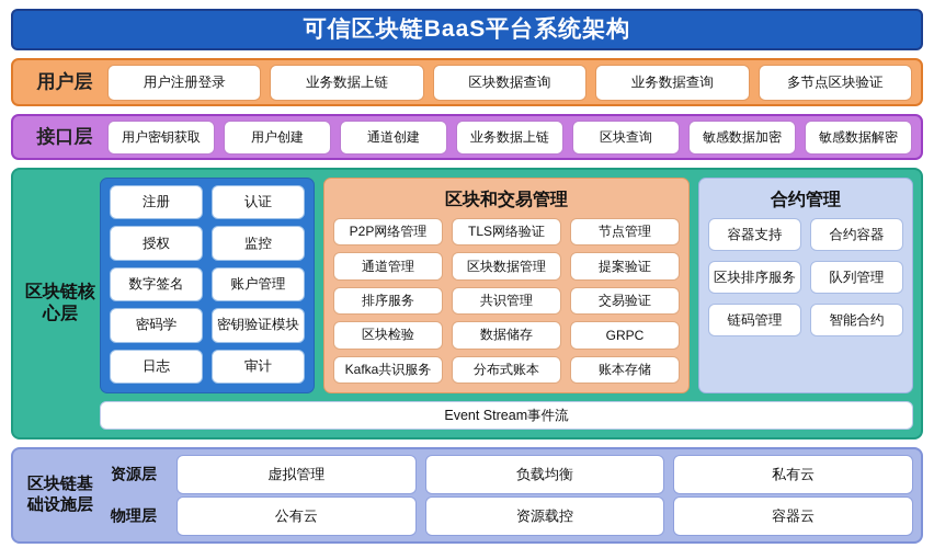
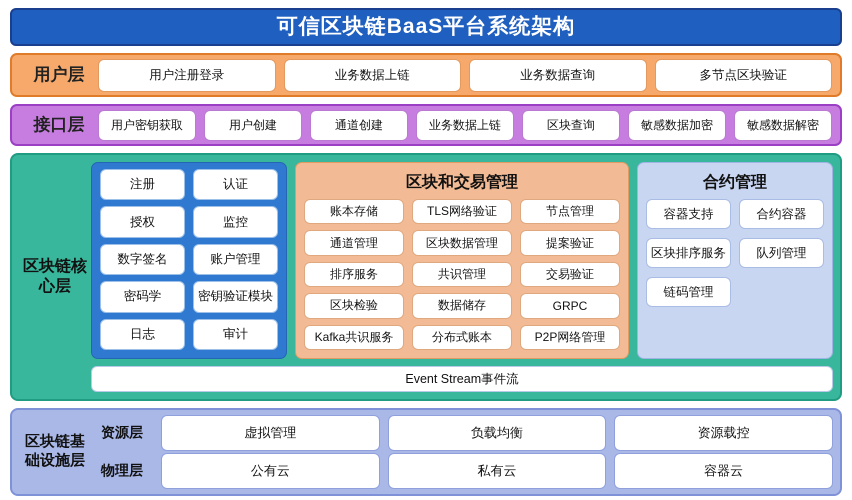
  可信区块链BaaS平台系统架构
  用户层
  用户注册登录
  业务数据上链
- 区块数据查询
  业务数据查询
  多节点区块验证
  接口层
  用户密钥获取
  用户创建
  通道创建
  业务数据上链
  区块查询
  敏感数据加密
  敏感数据解密
  区块链核心层
  注册
  认证
  授权
  监控
  数字签名
  账户管理
  密码学
  密钥验证模块
  日志
  审计
  区块和交易管理
- P2P网络管理
+ 账本存储
  TLS网络验证
  节点管理
  通道管理
  区块数据管理
  提案验证
  排序服务
  共识管理
  交易验证
  区块检验
  数据储存
  GRPC
  Kafka共识服务
  分布式账本
- 账本存储
+ P2P网络管理
  合约管理
  容器支持
  合约容器
  区块排序服务
  队列管理
  链码管理
- 智能合约
  Event Stream事件流
  区块链基础设施层
  资源层
  虚拟管理
  负载均衡
- 私有云
+ 资源载控
  物理层
  公有云
- 资源载控
+ 私有云
  容器云
